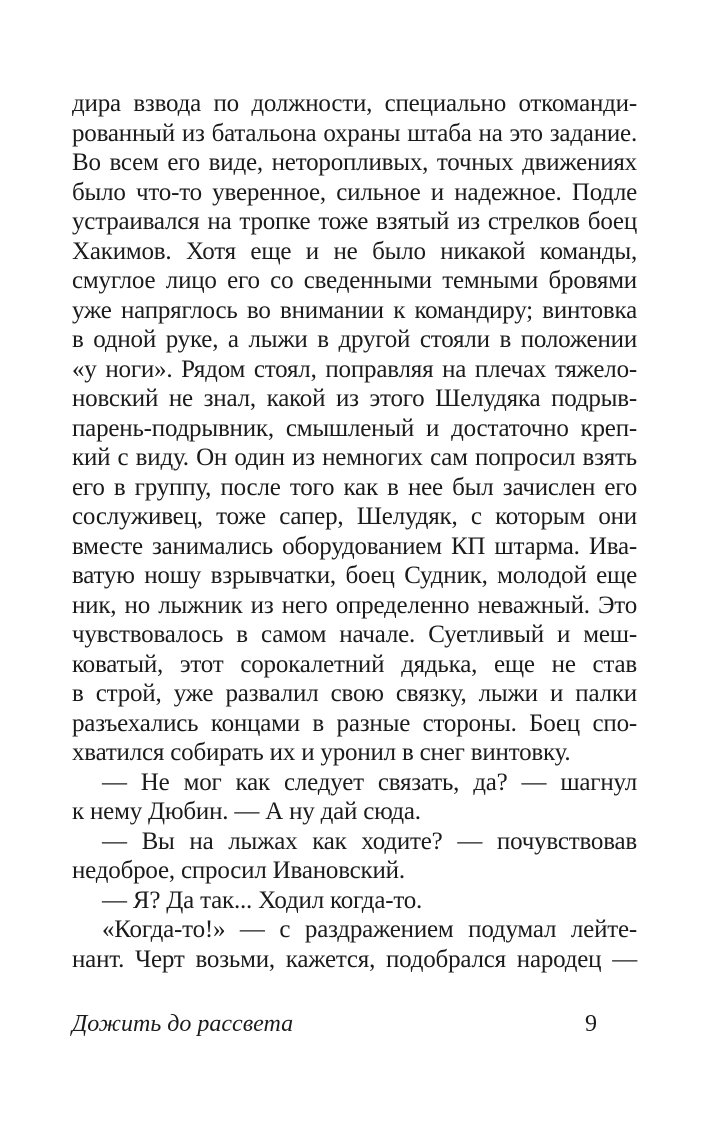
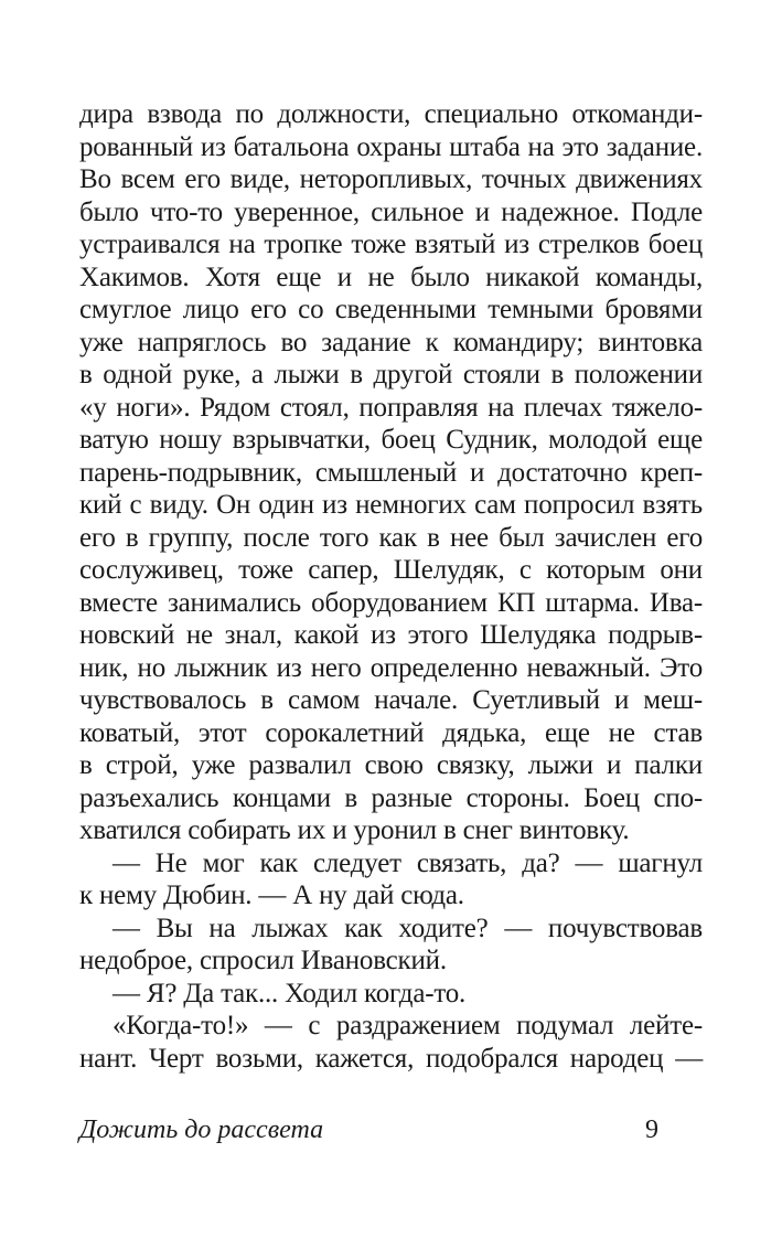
  дира взвода по должности, специально откоманди-
  рованный из батальона охраны штаба на это задание.
  Во всем его виде, неторопливых, точных движениях
  было что-то уверенное, сильное и надежное. Подле
  устраивался на тропке тоже взятый из стрелков боец
  Хакимов. Хотя еще и не было никакой команды,
  смуглое лицо его со сведенными темными бровями
- уже напряглось во внимании к командиру; винтовка
+ уже напряглось во задание к командиру; винтовка
  в одной руке, а лыжи в другой стояли в положении
  «у ноги». Рядом стоял, поправляя на плечах тяжело-
- новский не знал, какой из этого Шелудяка подрыв-
+ ватую ношу взрывчатки, боец Судник, молодой еще
  парень-подрывник, смышленый и достаточно креп-
  кий с виду. Он один из немногих сам попросил взять
  его в группу, после того как в нее был зачислен его
  сослуживец, тоже сапер, Шелудяк, с которым они
  вместе занимались оборудованием КП штарма. Ива-
- ватую ношу взрывчатки, боец Судник, молодой еще
+ новский не знал, какой из этого Шелудяка подрыв-
  ник, но лыжник из него определенно неважный. Это
  чувствовалось в самом начале. Суетливый и меш-
  коватый, этот сорокалетний дядька, еще не став
  в строй, уже развалил свою связку, лыжи и палки
  разъехались концами в разные стороны. Боец спо-
  хватился собирать их и уронил в снег винтовку.
  — Не мог как следует связать, да? — шагнул
  к нему Дюбин. — А ну дай сюда.
  — Вы на лыжах как ходите? — почувствовав
  недоброе, спросил Ивановский.
  — Я? Да так... Ходил когда-то.
  «Когда-то!» — с раздражением подумал лейте-
  нант. Черт возьми, кажется, подобрался народец —
  Дожить до рассвета
  9
